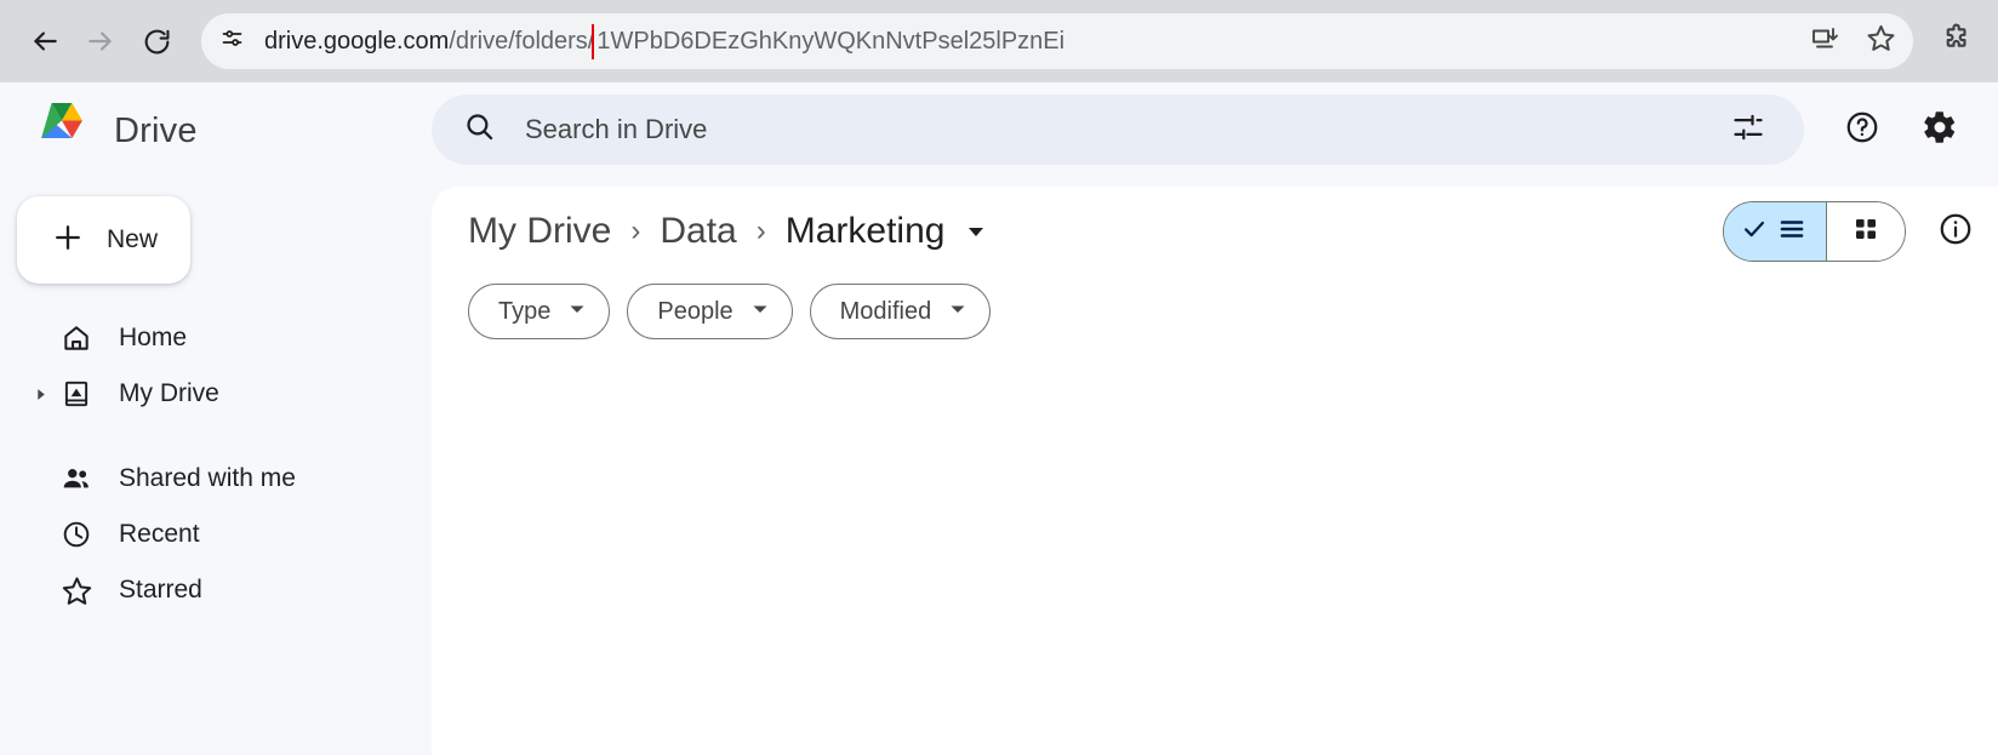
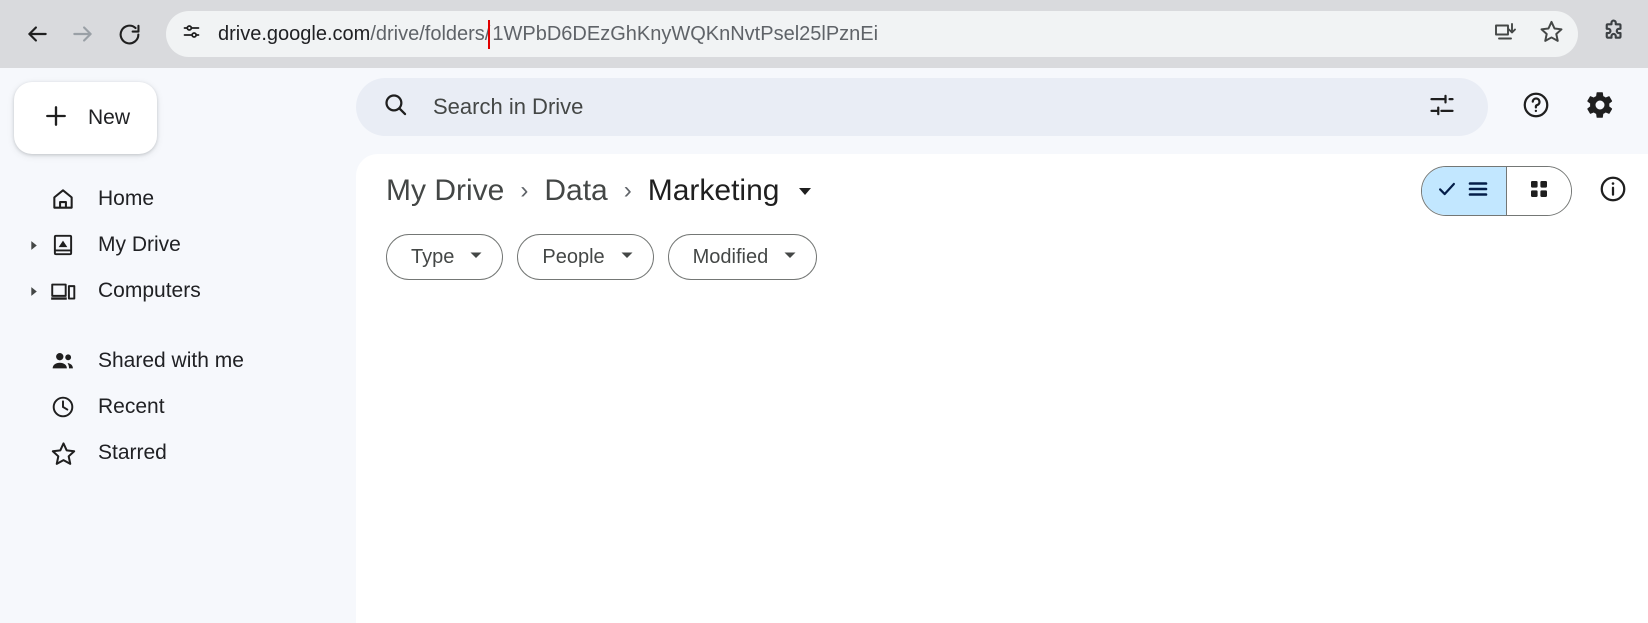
  drive.google.com
  /drive/folders/
  1WPbD6DEzGhKnyWQKnNvtPsel25lPznEi
- Drive
  New
  Home
  My Drive
+ Computers
  Shared with me
  Recent
  Starred
  Search in Drive
  My Drive
  ›
  Data
  ›
  Marketing
  Type
  People
  Modified
